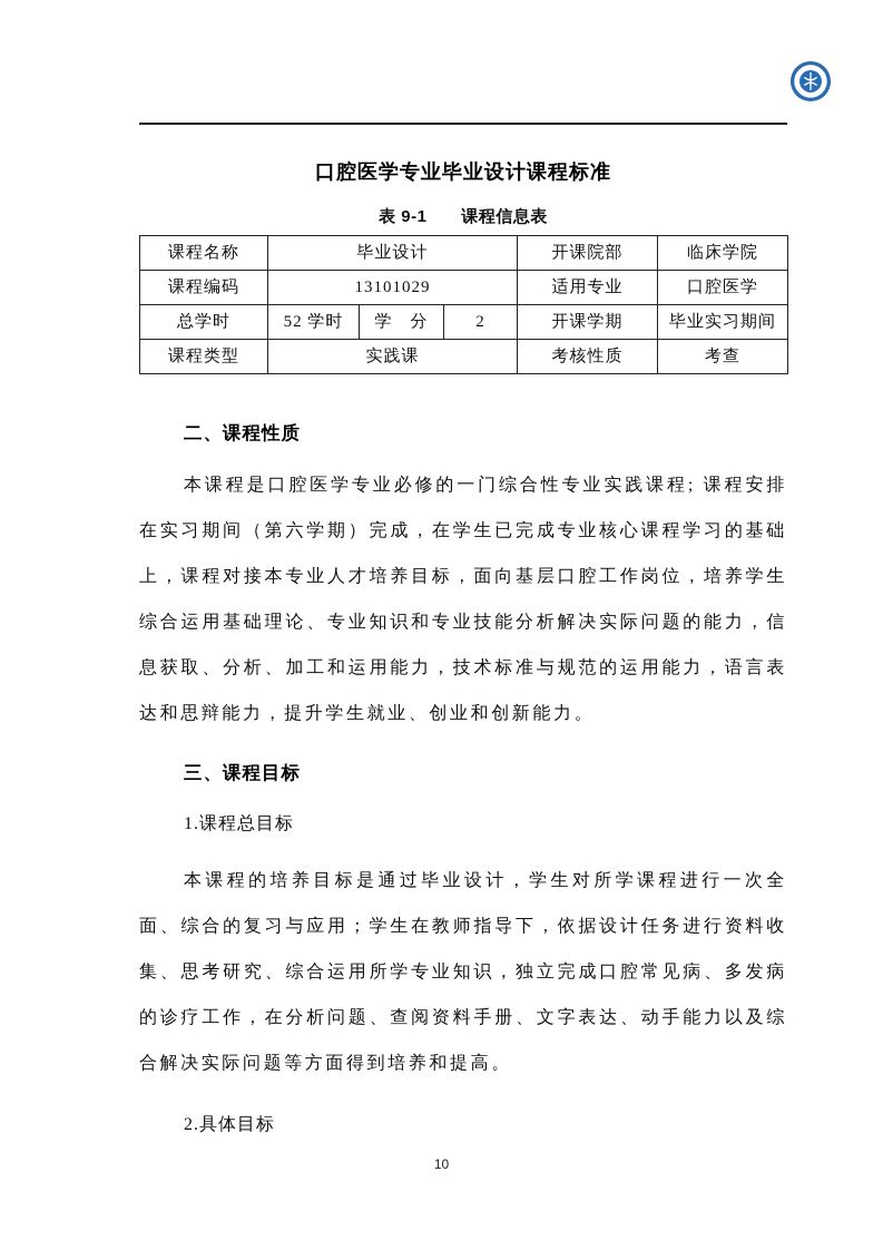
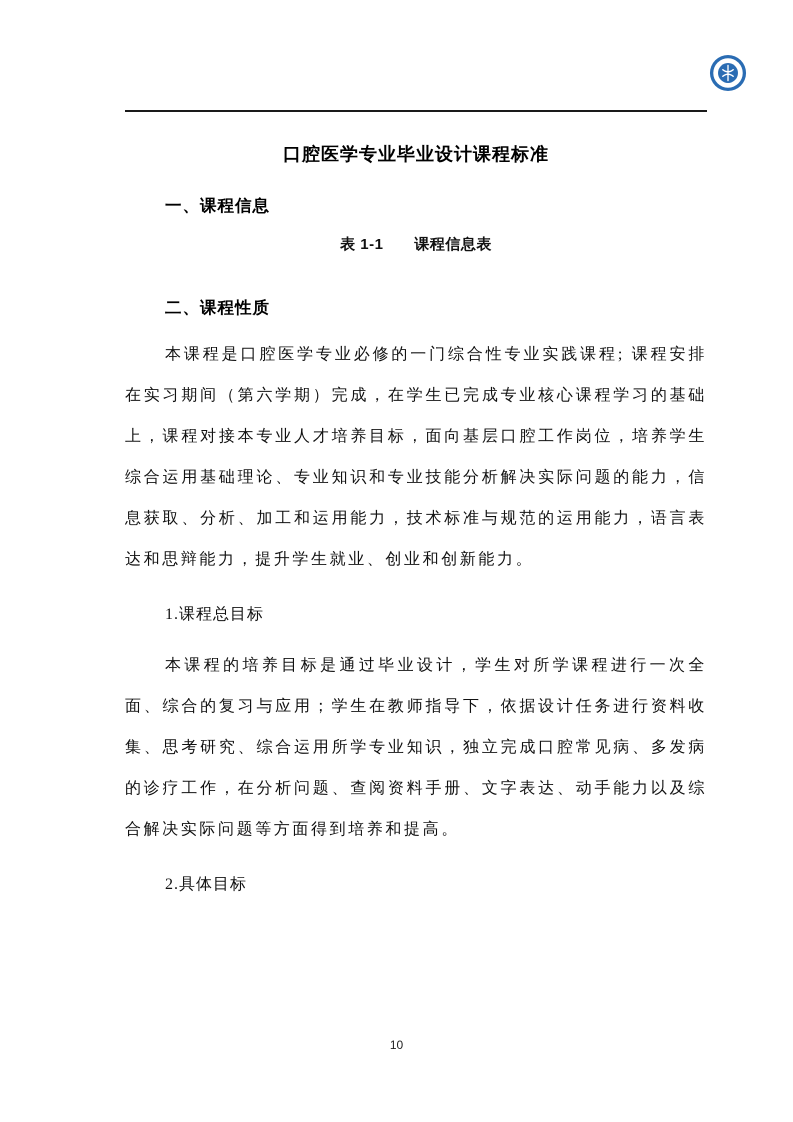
  口腔医学专业毕业设计课程标准
+ 一、课程信息
- 表 9-1 课程信息表
+ 表 1-1 课程信息表
- 课程名称	毕业设计	开课院部	临床学院
- 课程编码	13101029	适用专业	口腔医学
- 总学时	52 学时	学 分	2	开课学期	毕业实习期间
- 课程类型	实践课	考核性质	考查
  二、课程性质
  本课程是口腔医学专业必修的一门综合性专业实践课程; 课程安排在实习期间（第六学期）完成，在学生已完成专业核心课程学习的基础上，课程对接本专业人才培养目标，面向基层口腔工作岗位，培养学生综合运用基础理论、专业知识和专业技能分析解决实际问题的能力，信息获取、分析、加工和运用能力，技术标准与规范的运用能力，语言表达和思辩能力，提升学生就业、创业和创新能力。
- 三、课程目标
  1.课程总目标
  本课程的培养目标是通过毕业设计，学生对所学课程进行一次全面、综合的复习与应用；学生在教师指导下，依据设计任务进行资料收集、思考研究、综合运用所学专业知识，独立完成口腔常见病、多发病的诊疗工作，在分析问题、查阅资料手册、文字表达、动手能力以及综合解决实际问题等方面得到培养和提高。
  2.具体目标
  10
